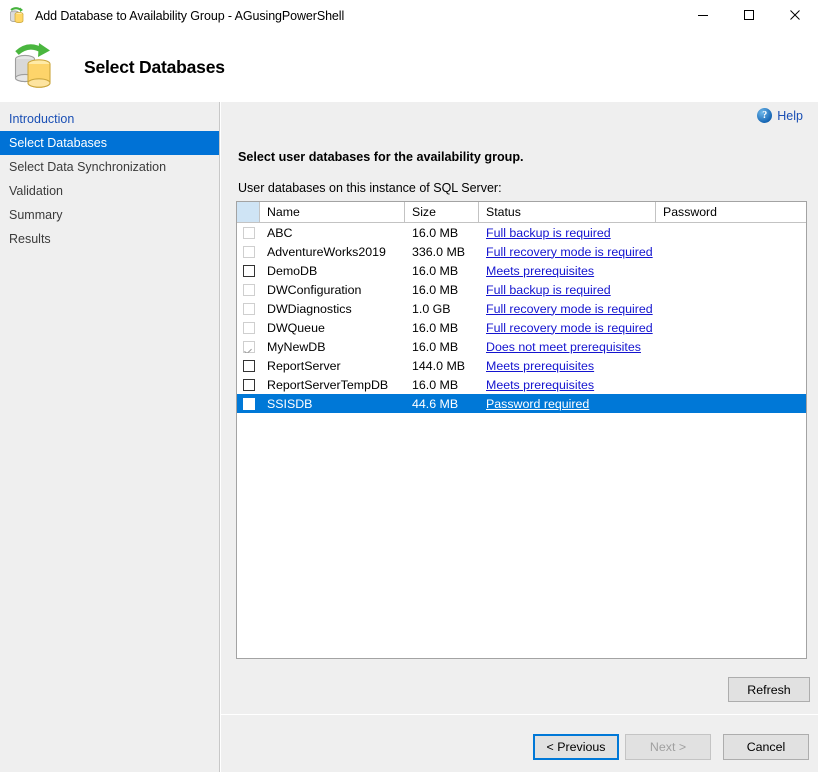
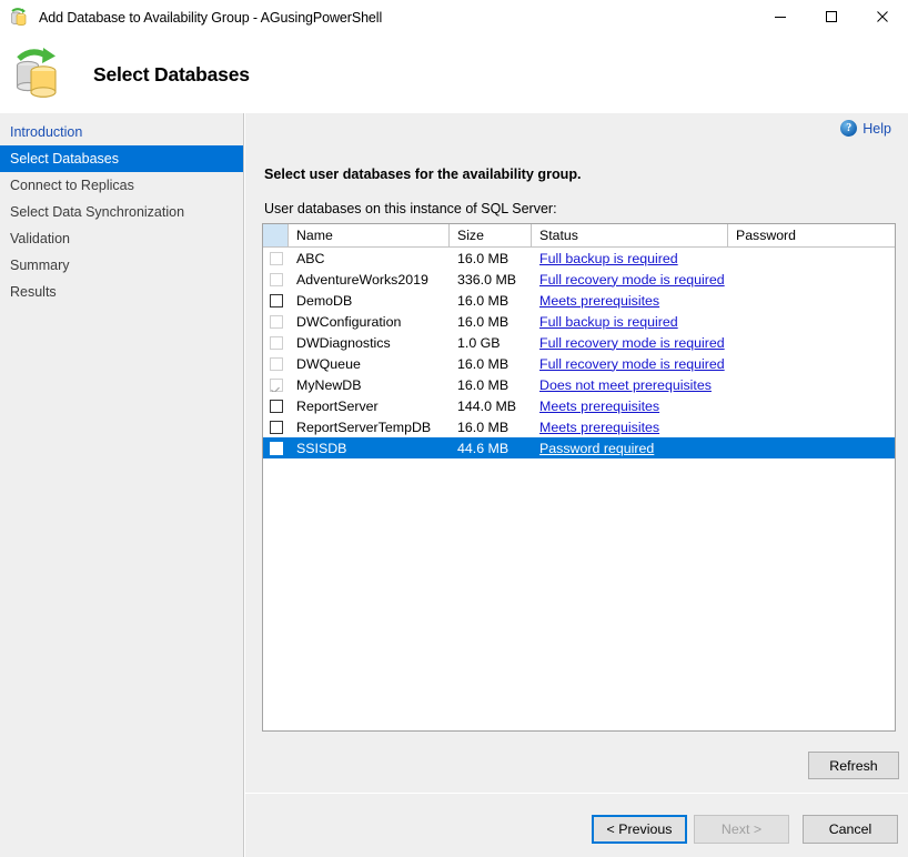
  Add Database to Availability Group - AGusingPowerShell
  Select Databases
  Introduction
  Select Databases
+ Connect to Replicas
  Select Data Synchronization
  Validation
  Summary
  Results
  ?
  Help
  Select user databases for the availability group.
  User databases on this instance of SQL Server:
  Name
  Size
  Status
  Password
  ABC
  16.0 MB
  Full backup is required
  AdventureWorks2019
  336.0 MB
  Full recovery mode is required
  DemoDB
  16.0 MB
  Meets prerequisites
  DWConfiguration
  16.0 MB
  Full backup is required
  DWDiagnostics
  1.0 GB
  Full recovery mode is required
  DWQueue
  16.0 MB
  Full recovery mode is required
  MyNewDB
  16.0 MB
  Does not meet prerequisites
  ReportServer
  144.0 MB
  Meets prerequisites
  ReportServerTempDB
  16.0 MB
  Meets prerequisites
  SSISDB
  44.6 MB
  Password required
  Refresh
  < Previous
  Next >
  Cancel
